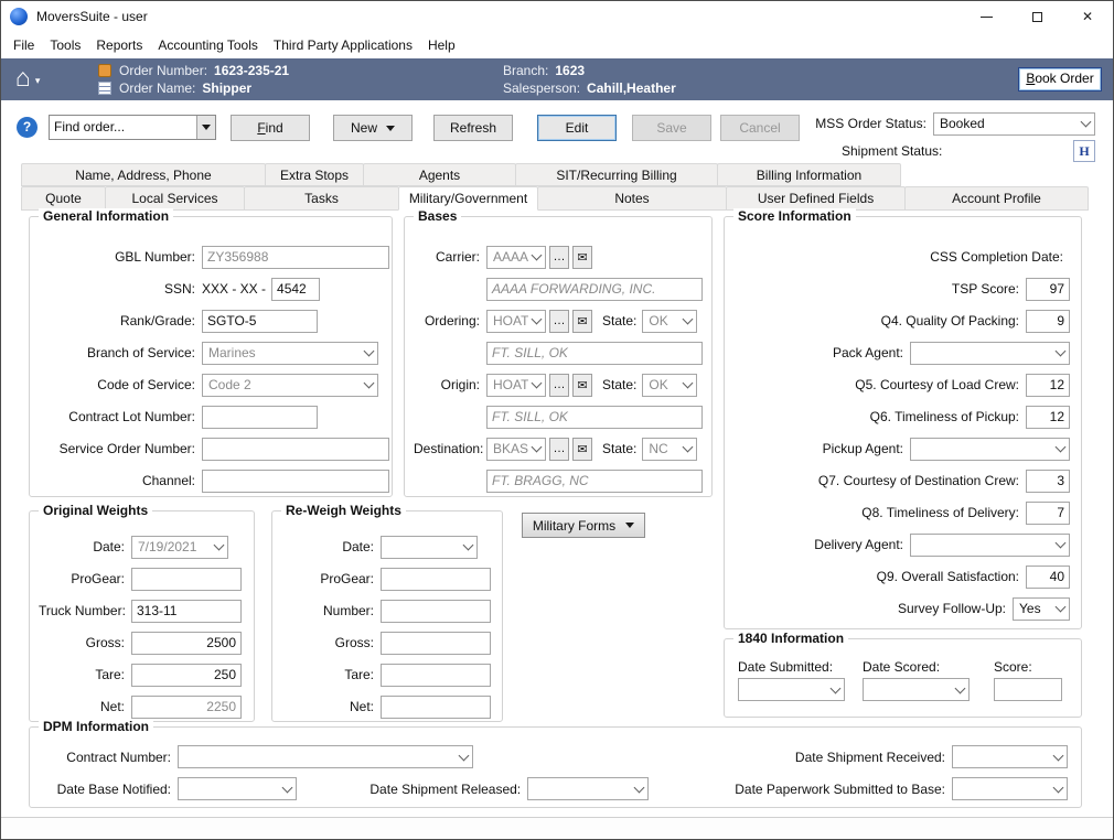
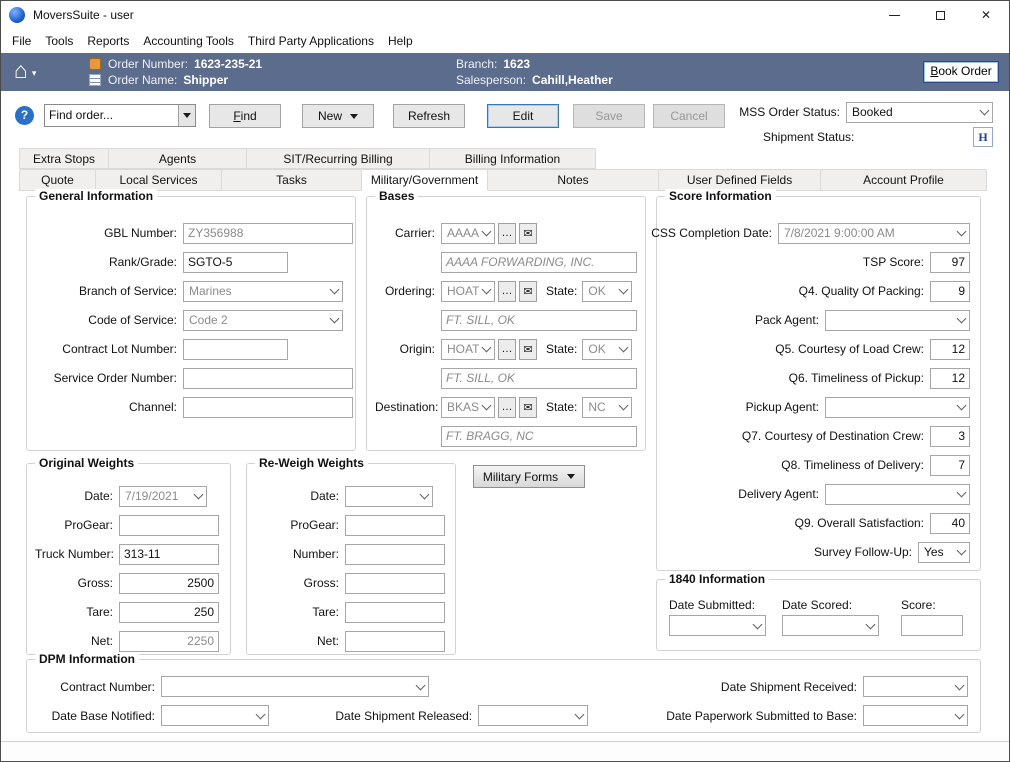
  MoversSuite - user
  ✕
  File
  Tools
  Reports
  Accounting Tools
  Third Party Applications
  Help
  ⌂
  ▾
  Order Number:
  1623-235-21
  Order Name:
  Shipper
  Branch:
  1623
  Salesperson:
  Cahill,Heather
  Book Order
  ?
  Find order...
  Find
  New
  Refresh
  Edit
  Save
  Cancel
  MSS Order Status:
  Booked
  Shipment Status:
  H
- Name, Address, Phone
  Extra Stops
  Agents
  SIT/Recurring Billing
  Billing Information
  Quote
  Local Services
  Tasks
  Military/Government
  Notes
  User Defined Fields
  Account Profile
  General Information
  GBL Number:
  ZY356988
- SSN:
- XXX - XX -
- 4542
  Rank/Grade:
  SGTO-5
  Branch of Service:
  Marines
  Code of Service:
  Code 2
  Contract Lot Number:
  Service Order Number:
  Channel:
  Bases
  Carrier:
  AAAA
  …
  ✉
  AAAA FORWARDING, INC.
  Ordering:
  HOAT
  …
  ✉
  State:
  OK
  FT. SILL, OK
  Origin:
  HOAT
  …
  ✉
  State:
  OK
  FT. SILL, OK
  Destination:
  BKAS
  …
  ✉
  State:
  NC
  FT. BRAGG, NC
  Score Information
  CSS Completion Date:
+ 7/8/2021 9:00:00 AM
  TSP Score:
  97
  Q4. Quality Of Packing:
  9
  Pack Agent:
  Q5. Courtesy of Load Crew:
  12
  Q6. Timeliness of Pickup:
  12
  Pickup Agent:
  Q7. Courtesy of Destination Crew:
  3
  Q8. Timeliness of Delivery:
  7
  Delivery Agent:
  Q9. Overall Satisfaction:
  40
  Survey Follow-Up:
  Yes
  Original Weights
  Date:
  7/19/2021
  ProGear:
  Truck Number:
  313-11
  Gross:
  2500
  Tare:
  250
  Net:
  2250
  Re-Weigh Weights
  Date:
  ProGear:
  Number:
  Gross:
  Tare:
  Net:
  Military Forms
  1840 Information
  Date Submitted:
  Date Scored:
  Score:
  DPM Information
  Contract Number:
  Date Shipment Received:
  Date Base Notified:
  Date Shipment Released:
  Date Paperwork Submitted to Base:
